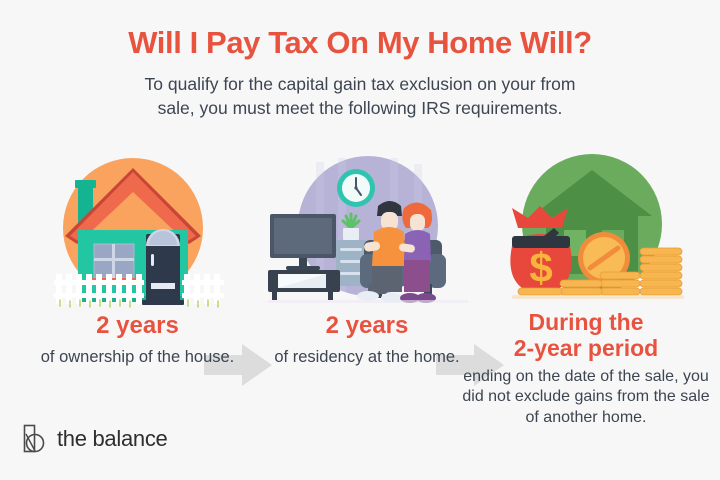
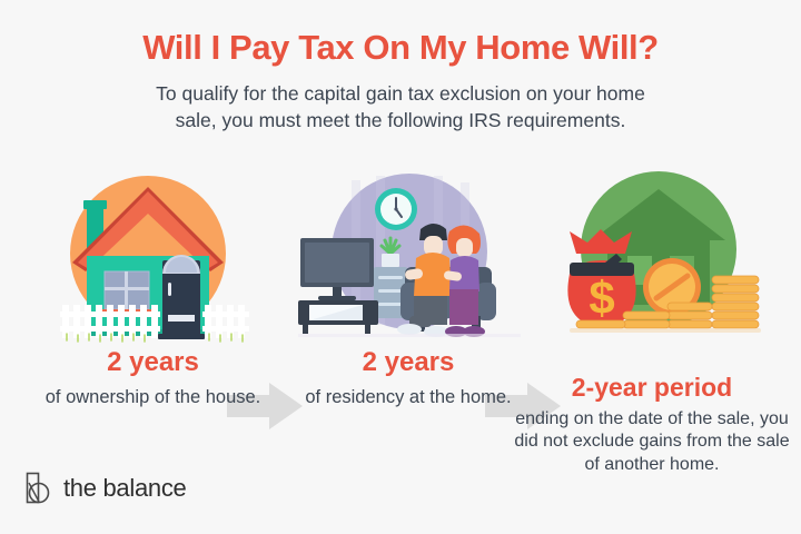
  Will I Pay Tax On My Home Will?
- To qualify for the capital gain tax exclusion on your from sale, you must meet the following IRS requirements.
+ To qualify for the capital gain tax exclusion on your home sale, you must meet the following IRS requirements.
  $
  2 years
  of ownership of the house.
  2 years
  of residency at the home.
- During the
  2-year period
  ending on the date of the sale, you did not exclude gains from the sale of another home.
  the balance
